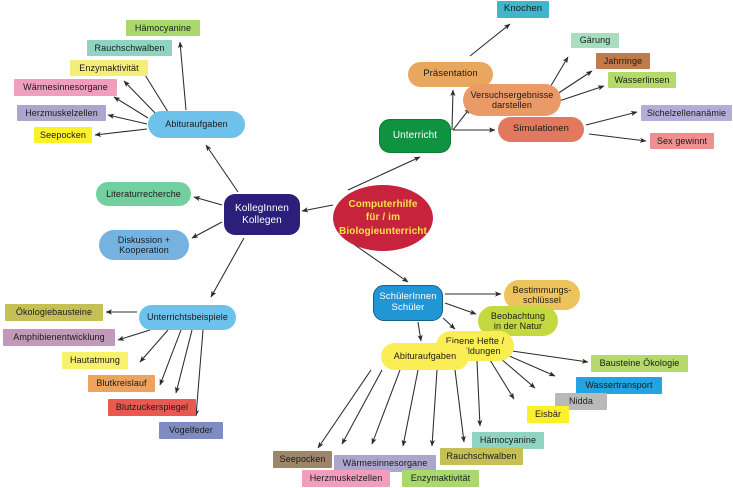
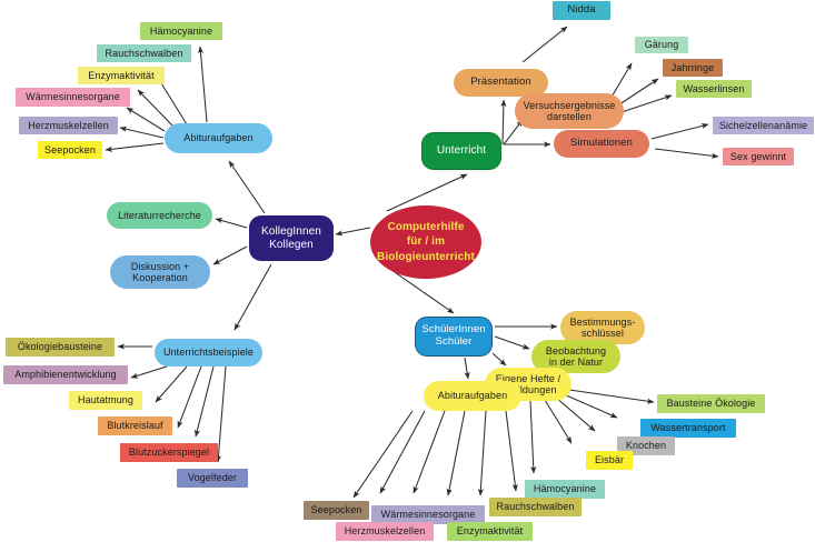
  Computerhilfe
  für / im
  Biologieunterricht
  Unterricht
  Präsentation
  Versuchsergebnisse
  darstellen
  Simulationen
- Knochen
+ Nidda
  Gärung
  Jahrringe
  Wasserlinsen
  Sichelzellenanämie
  Sex gewinnt
  KollegInnen
  Kollegen
  Literaturrecherche
  Diskussion +
  Kooperation
  Abituraufgaben
  Hämocyanine
  Rauchschwalben
  Enzymaktivität
  Wärmesinnesorgane
  Herzmuskelzellen
  Seepocken
  Unterrichtsbeispiele
  Ökologiebausteine
  Amphibienentwicklung
  Hautatmung
  Blutkreislauf
  Blutzuckerspiegel
  Vogelfeder
  SchülerInnen
  Schüler
  Bestimmungs-
  schlüssel
  Beobachtung
  in der Natur
  Eigene Hefte /
  Abituraufgaben
  Bausteine Ökologie
  Wassertransport
- Nidda
+ Knochen
  Eisbär
  Hämocyanine
  Rauchschwalben
  Seepocken
  Wärmesinnesorgane
  Herzmuskelzellen
  Enzymaktivität
